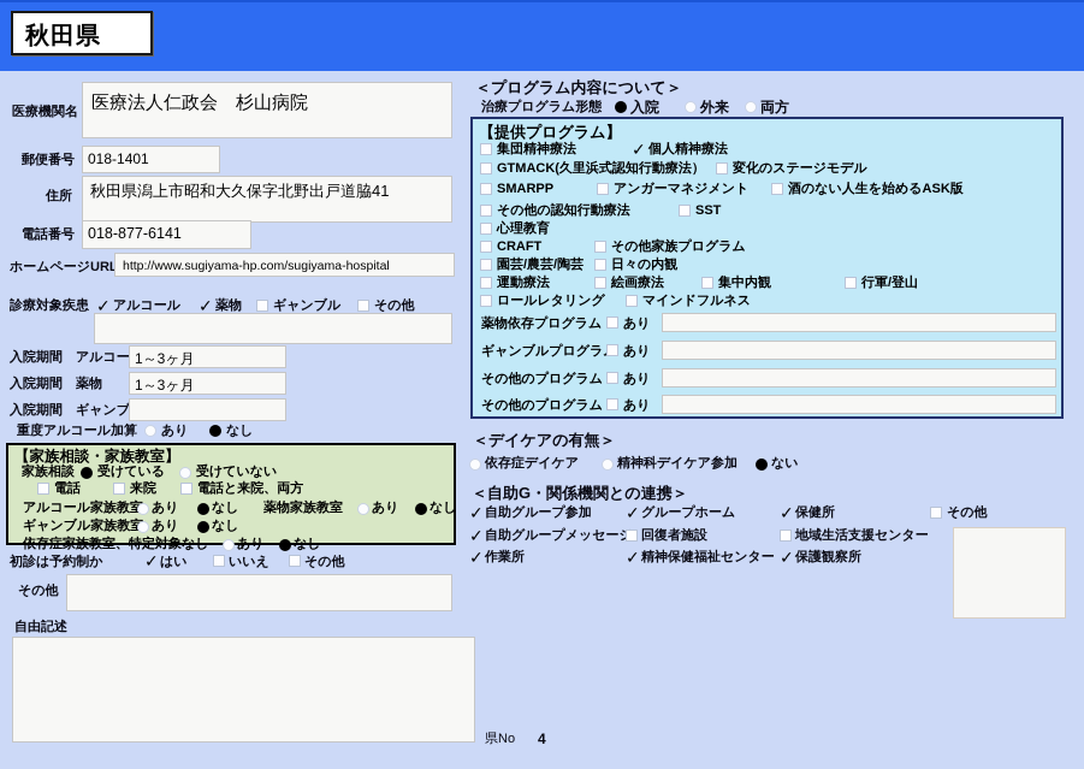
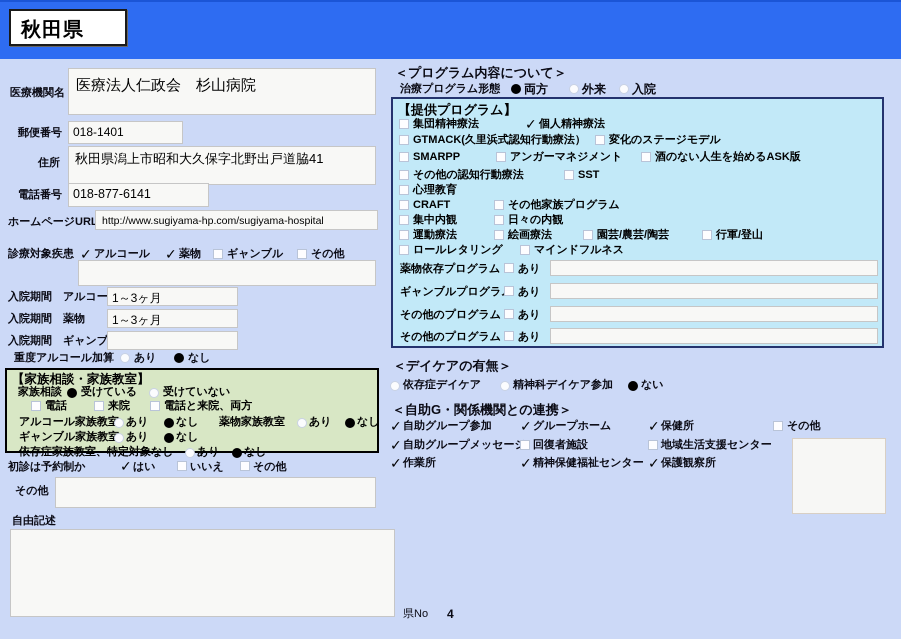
  秋田県
  医療機関名
  医療法人仁政会 杉山病院
  郵便番号
  018-1401
  住所
  秋田県潟上市昭和大久保字北野出戸道脇41
  電話番号
  018-877-6141
  ホームページUR
  http://www.sugiyama-hp.com/sugiyama-hospital
  診療対象疾患
  アルコール
  薬物
  ギャンブル
  その他
  入院期間 アルコー
  1～3ヶ月
  入院期間 薬物
  1～3ヶ月
  入院期間 ギャンブ
  重度アルコール加算
  あり
  なし
  【家族相談・家族教室】
  家族相談
  受けている
  受けていない
  電話
  来院
  電話と来院、両方
  アルコール家族教
  あり
  なし
  薬物家族教室
  あり
  なし
  ギャンブル家族教
  あり
  なし
  依存症家族教室、特定対象なし
  あり
  なし
  初診は予約制か
  はい
  いいえ
  その他
  その他
  自由記述
  県No
  4
  ＜プログラム内容について＞
  治療プログラム形態
- 入院
+ 両方
  外来
- 両方
+ 入院
  【提供プログラム】
  集団精神療法
  個人精神療法
  GTMACK(久里浜式認知行動療法）
  変化のステージモデル
  SMARPP
  アンガーマネジメント
  酒のない人生を始めるASK版
  その他の認知行動療法
  SST
  心理教育
  CRAFT
  その他家族プログラム
- 園芸/農芸/陶芸
+ 集中内観
  日々の内観
  運動療法
  絵画療法
- 集中内観
+ 園芸/農芸/陶芸
  行軍/登山
  ロールレタリング
  マインドフルネス
  薬物依存プログラム
  あり
  ギャンブルプログラ
  あり
  その他のプログラム
  あり
  その他のプログラム
  あり
  ＜デイケアの有無＞
  依存症デイケア
  精神科デイケア参加
  ない
  ＜自助G・関係機関との連携＞
  自助グループ参加
  グループホーム
  保健所
  その他
  自助グループメッセー
  回復者施設
  地域生活支援センター
  作業所
  精神保健福祉センター
  保護観察所
